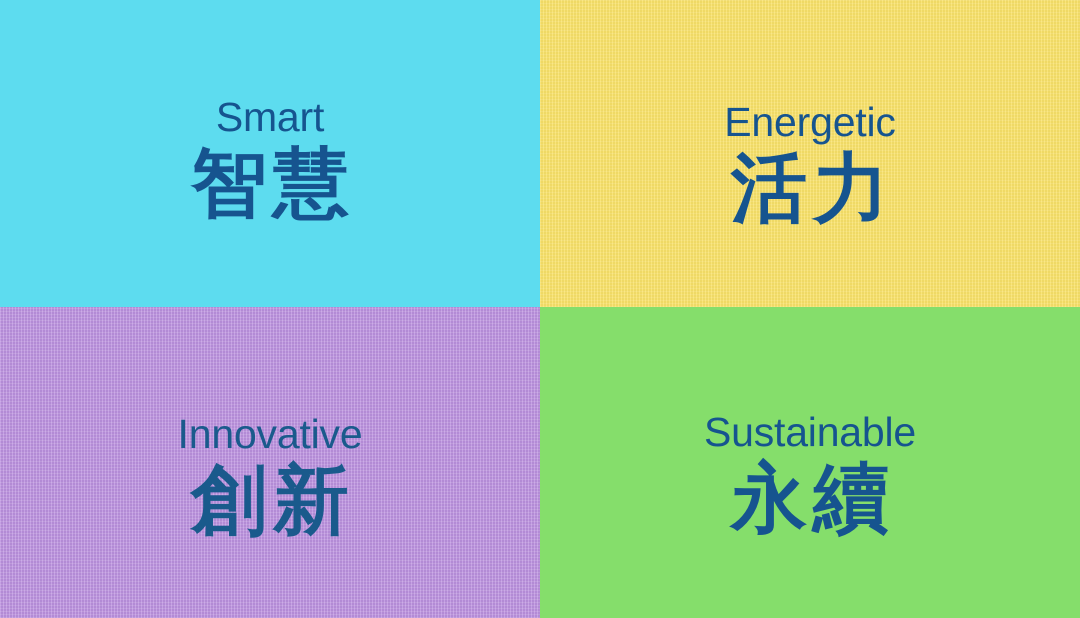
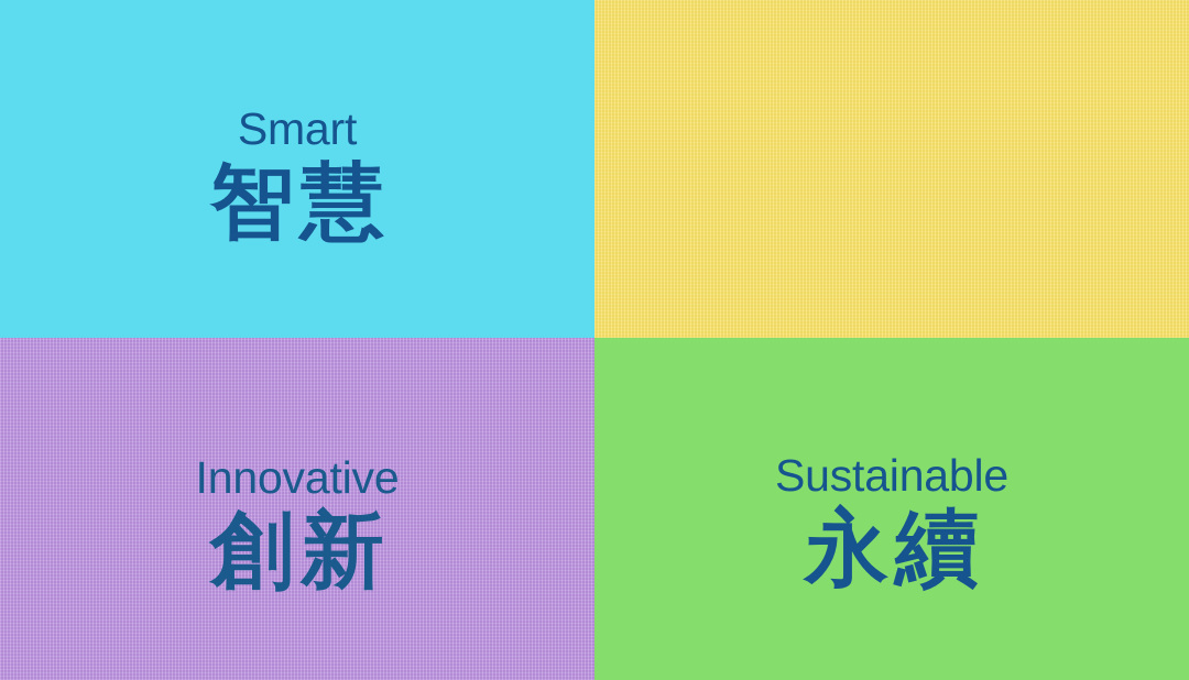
  Smart
  智慧
- Energetic
- 活力
  Innovative
  創新
  Sustainable
  永續
